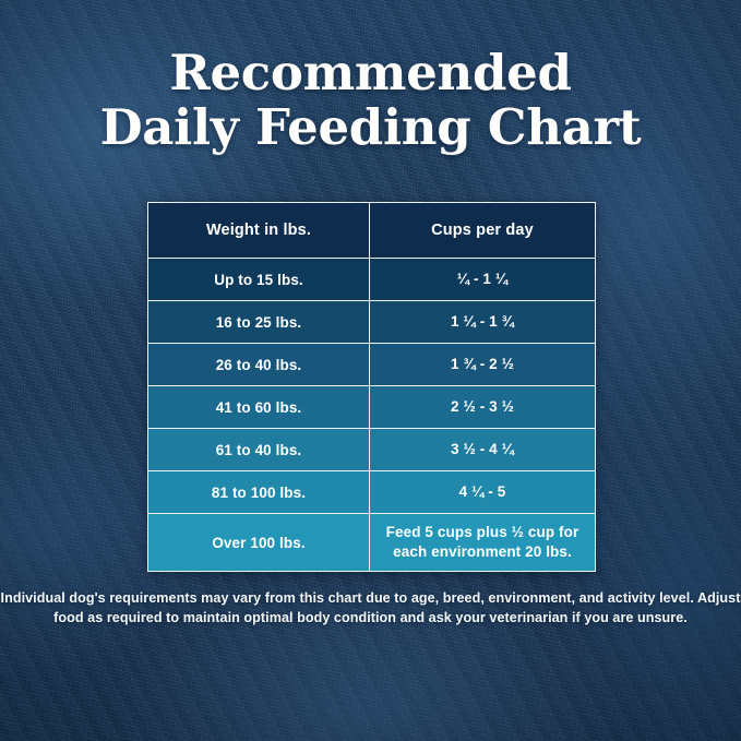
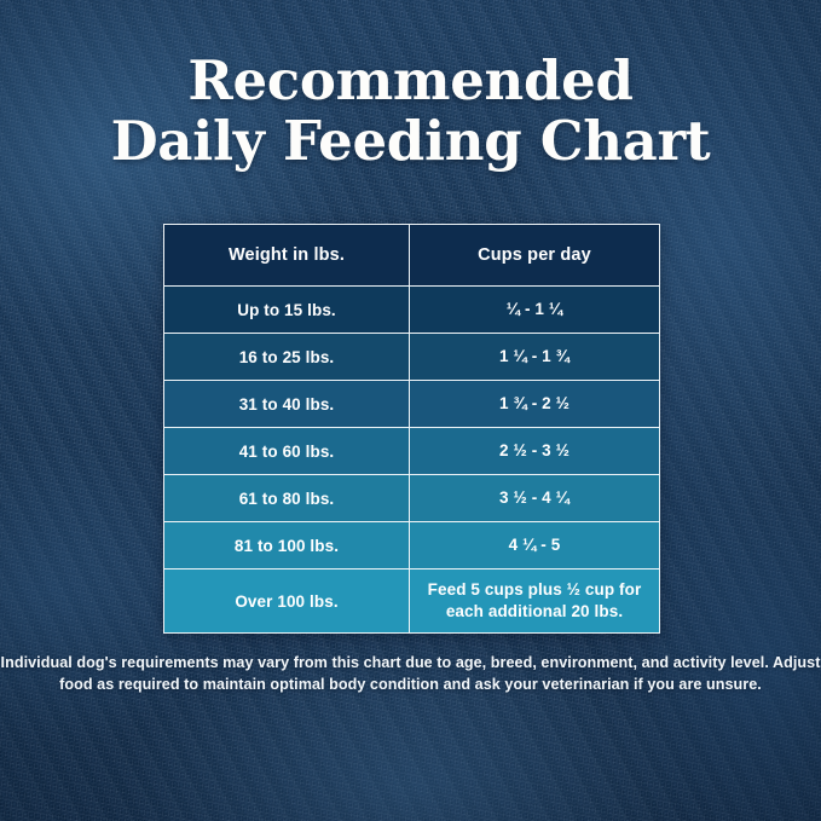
  Recommended
  Daily Feeding Chart
  Weight in lbs.	Cups per day
  Up to 15 lbs.	¼ - 1 ¼
  16 to 25 lbs.	1 ¼ - 1 ¾
- 26 to 40 lbs.	1 ¾ - 2 ½
+ 31 to 40 lbs.	1 ¾ - 2 ½
  41 to 60 lbs.	2 ½ - 3 ½
- 61 to 40 lbs.	3 ½ - 4 ¼
+ 61 to 80 lbs.	3 ½ - 4 ¼
  81 to 100 lbs.	4 ¼ - 5
- Over 100 lbs.	Feed 5 cups plus ½ cup for each environment 20 lbs.
+ Over 100 lbs.	Feed 5 cups plus ½ cup for each additional 20 lbs.
  Individual dog's requirements may vary from this chart due to age, breed, environment, and activity level. Adjust food as required to maintain optimal body condition and ask your veterinarian if you are unsure.
